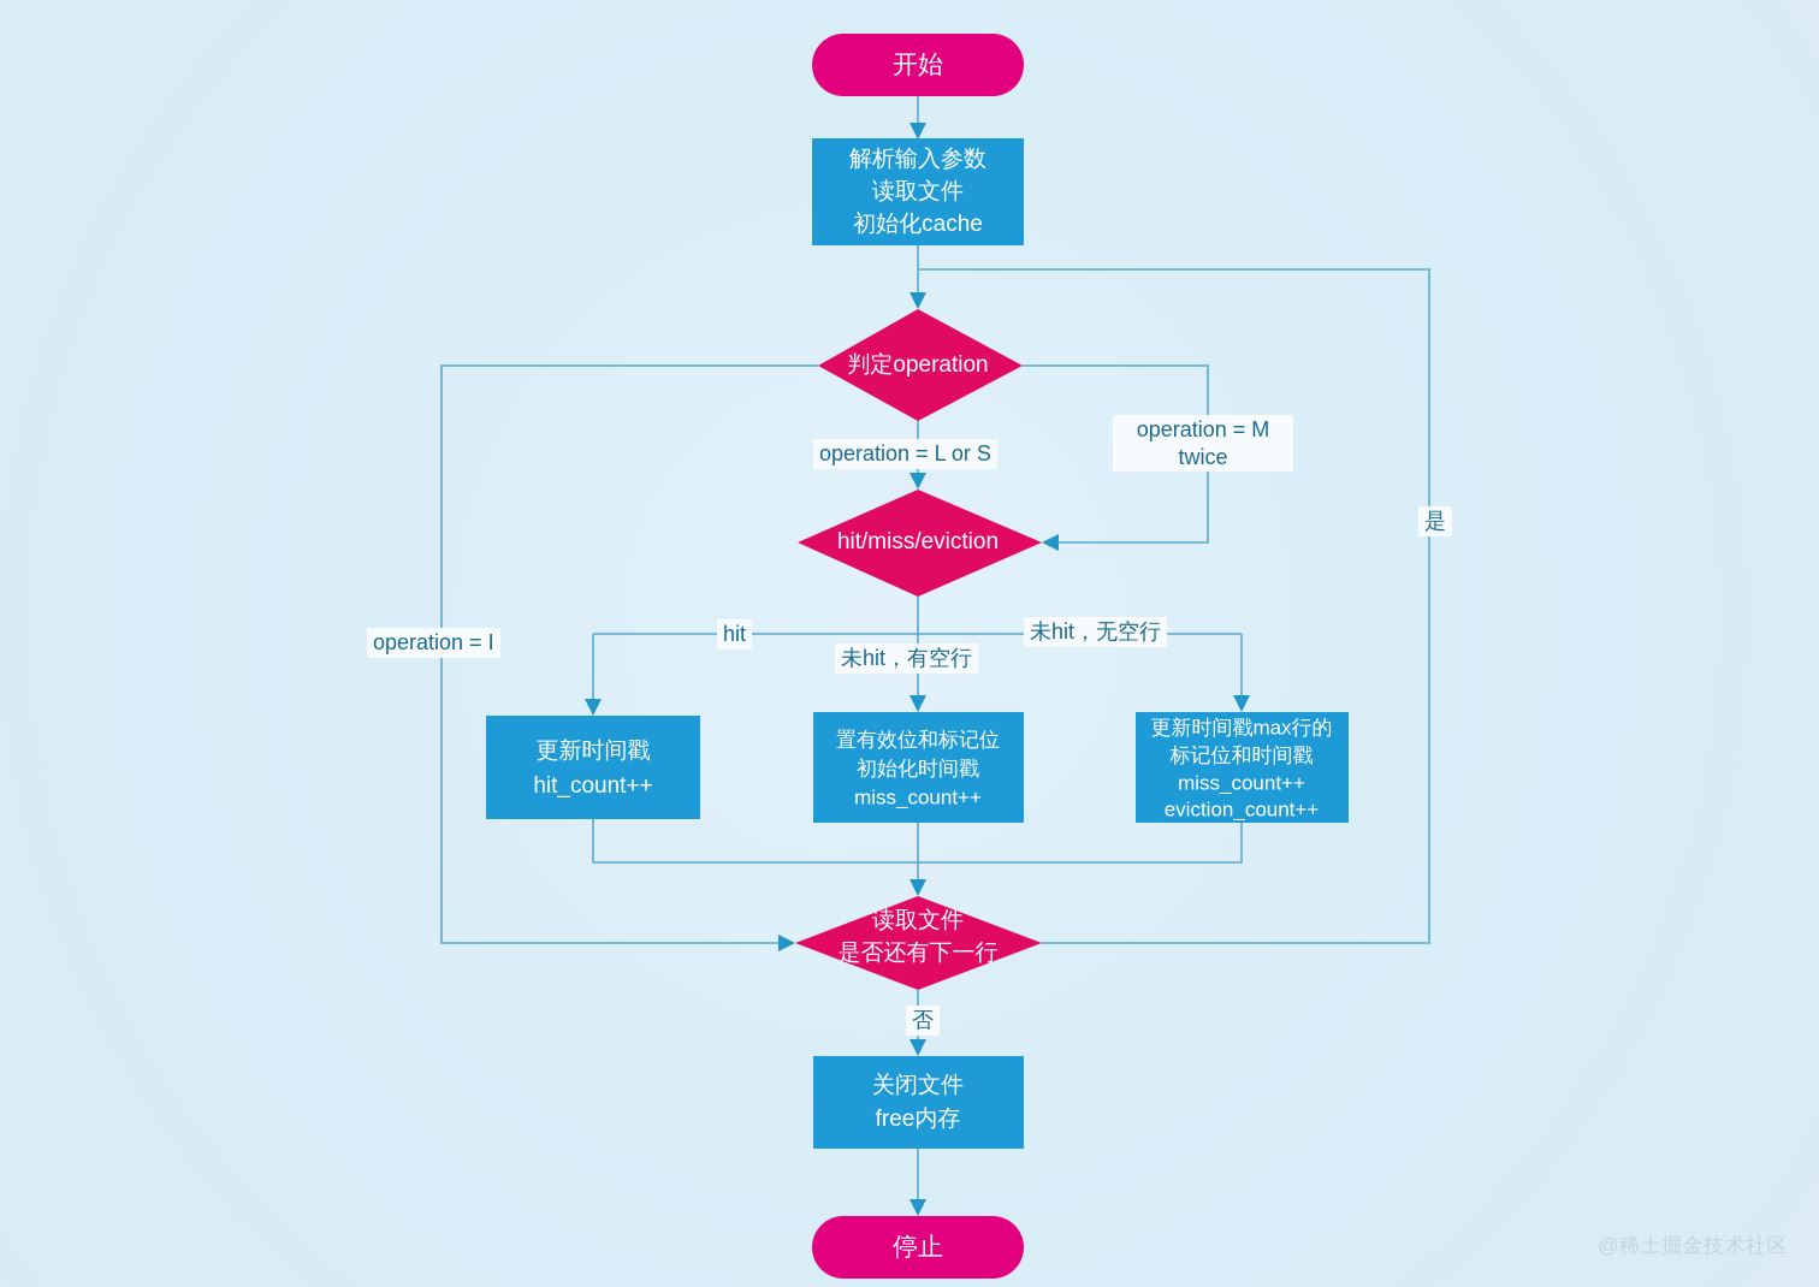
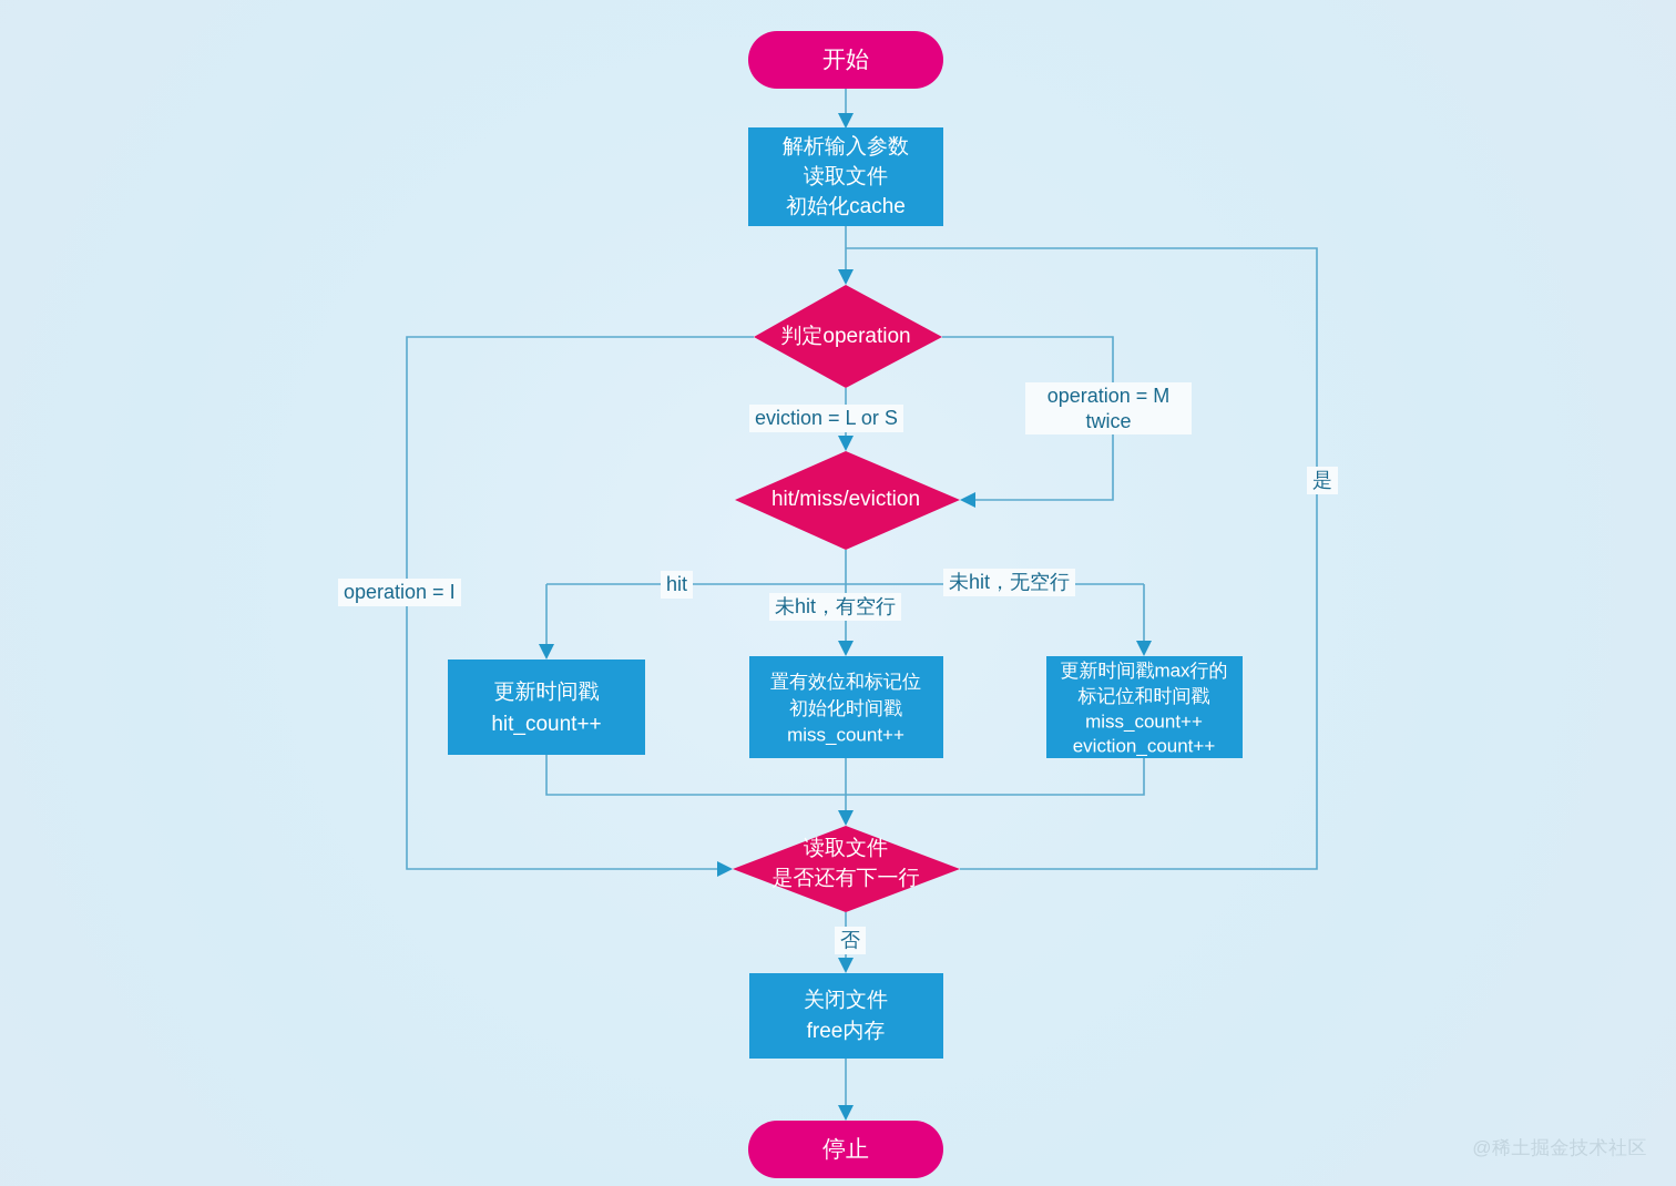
  开始
  解析输入参数
  读取文件
  初始化cache
  判定operation
  hit/miss/eviction
  更新时间戳
  hit_count++
  置有效位和标记位
  初始化时间戳
  miss_count++
  更新时间戳max行的
  标记位和时间戳
  miss_count++
  eviction_count++
  读取文件
  是否还有下一行
  关闭文件
  free内存
  停止
- operation = L or S
+ eviction = L or S
  operation = M
  twice
  operation = I
  hit
  未hit，有空行
  未hit，无空行
  是
  否
  @稀土掘金技术社区
